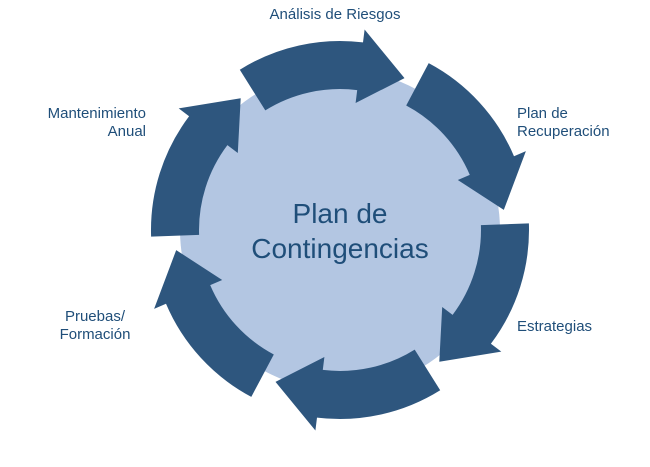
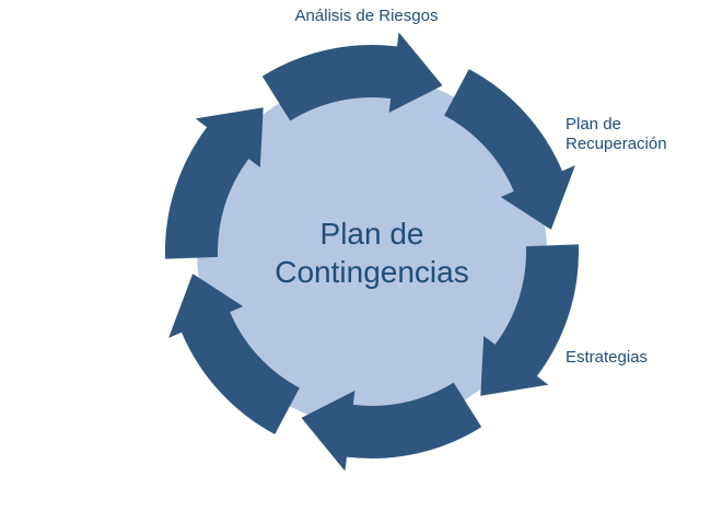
  Plan de
  Contingencias
  Análisis de Riesgos
  Plan de
  Recuperación
  Estrategias
- Pruebas/
- Formación
- Mantenimiento
- Anual
